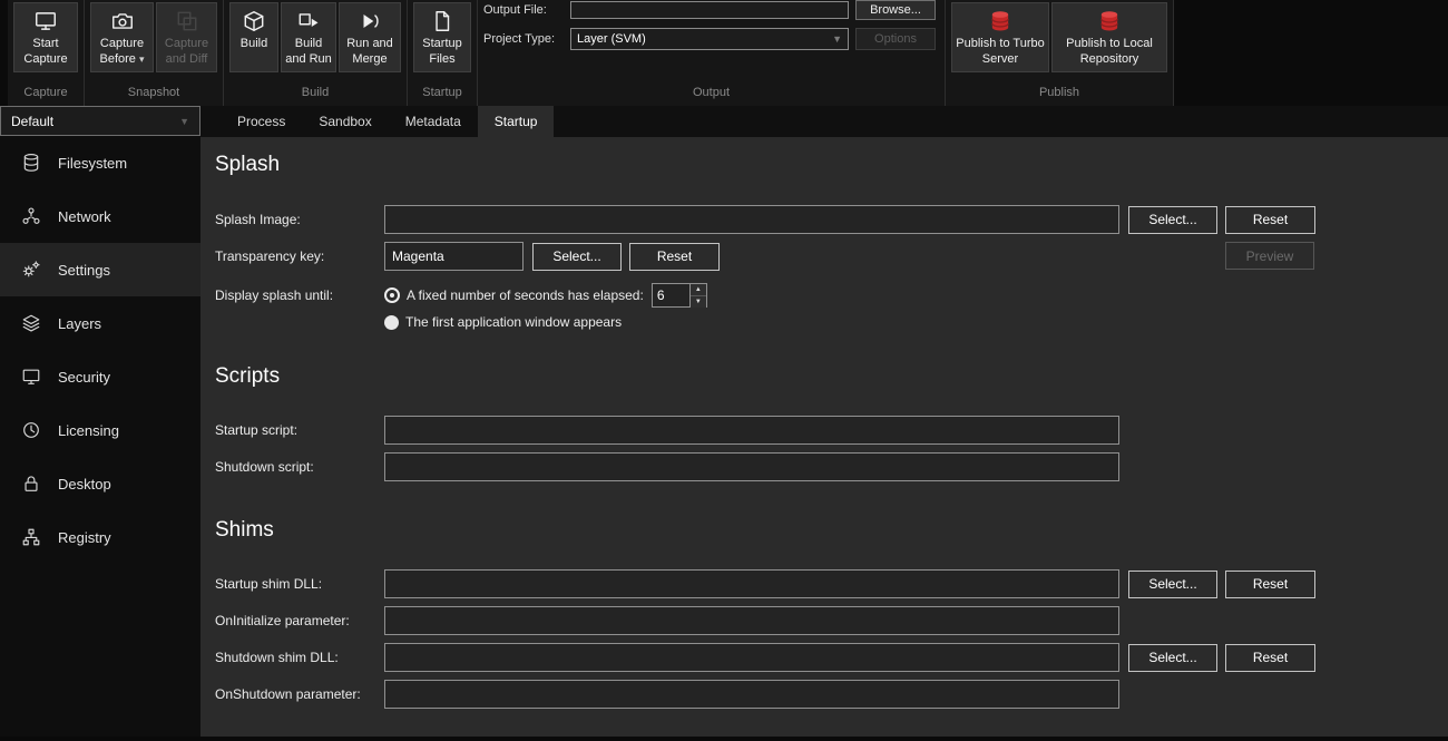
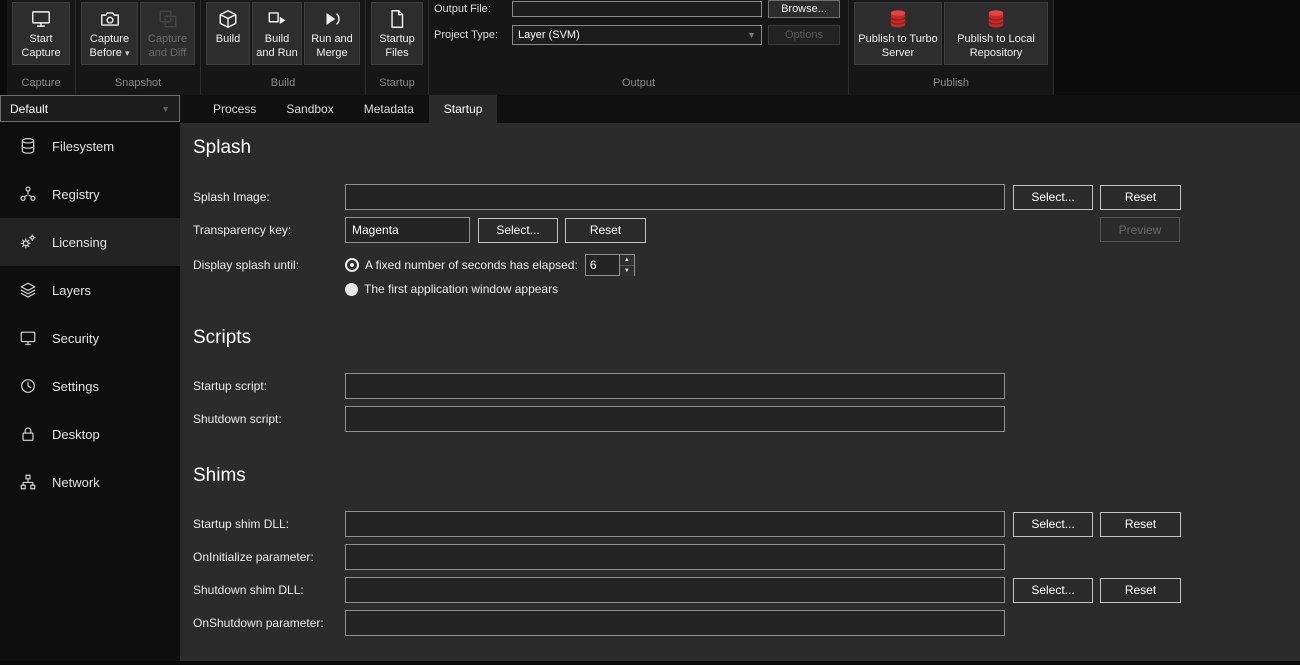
  Start Capture
  Capture
  Capture Before ▾
  Capture and Diff
  Snapshot
  Build
  Build and Run
  Run and Merge
  Build
  Startup Files
  Startup
  Output File:
  Browse...
  Project Type:
  Layer (SVM)
  ▼
  Options
  Output
  Publish to Turbo Server
  Publish to Local Repository
  Publish
  Default
  ▼
  Filesystem
- Network
+ Registry
- Settings
+ Licensing
  Layers
  Security
- Licensing
+ Settings
  Desktop
- Registry
+ Network
  Process
  Sandbox
  Metadata
  Startup
  Splash
  Splash Image:
  Select...
  Reset
  Transparency key:
  Magenta
  Select...
  Reset
  Preview
  Display splash until:
  A fixed number of seconds has elapsed:
  6
  The first application window appears
  Scripts
  Startup script:
  Shutdown script:
  Shims
  Startup shim DLL:
  Select...
  Reset
  OnInitialize parameter:
  Shutdown shim DLL:
  Select...
  Reset
  OnShutdown parameter:
